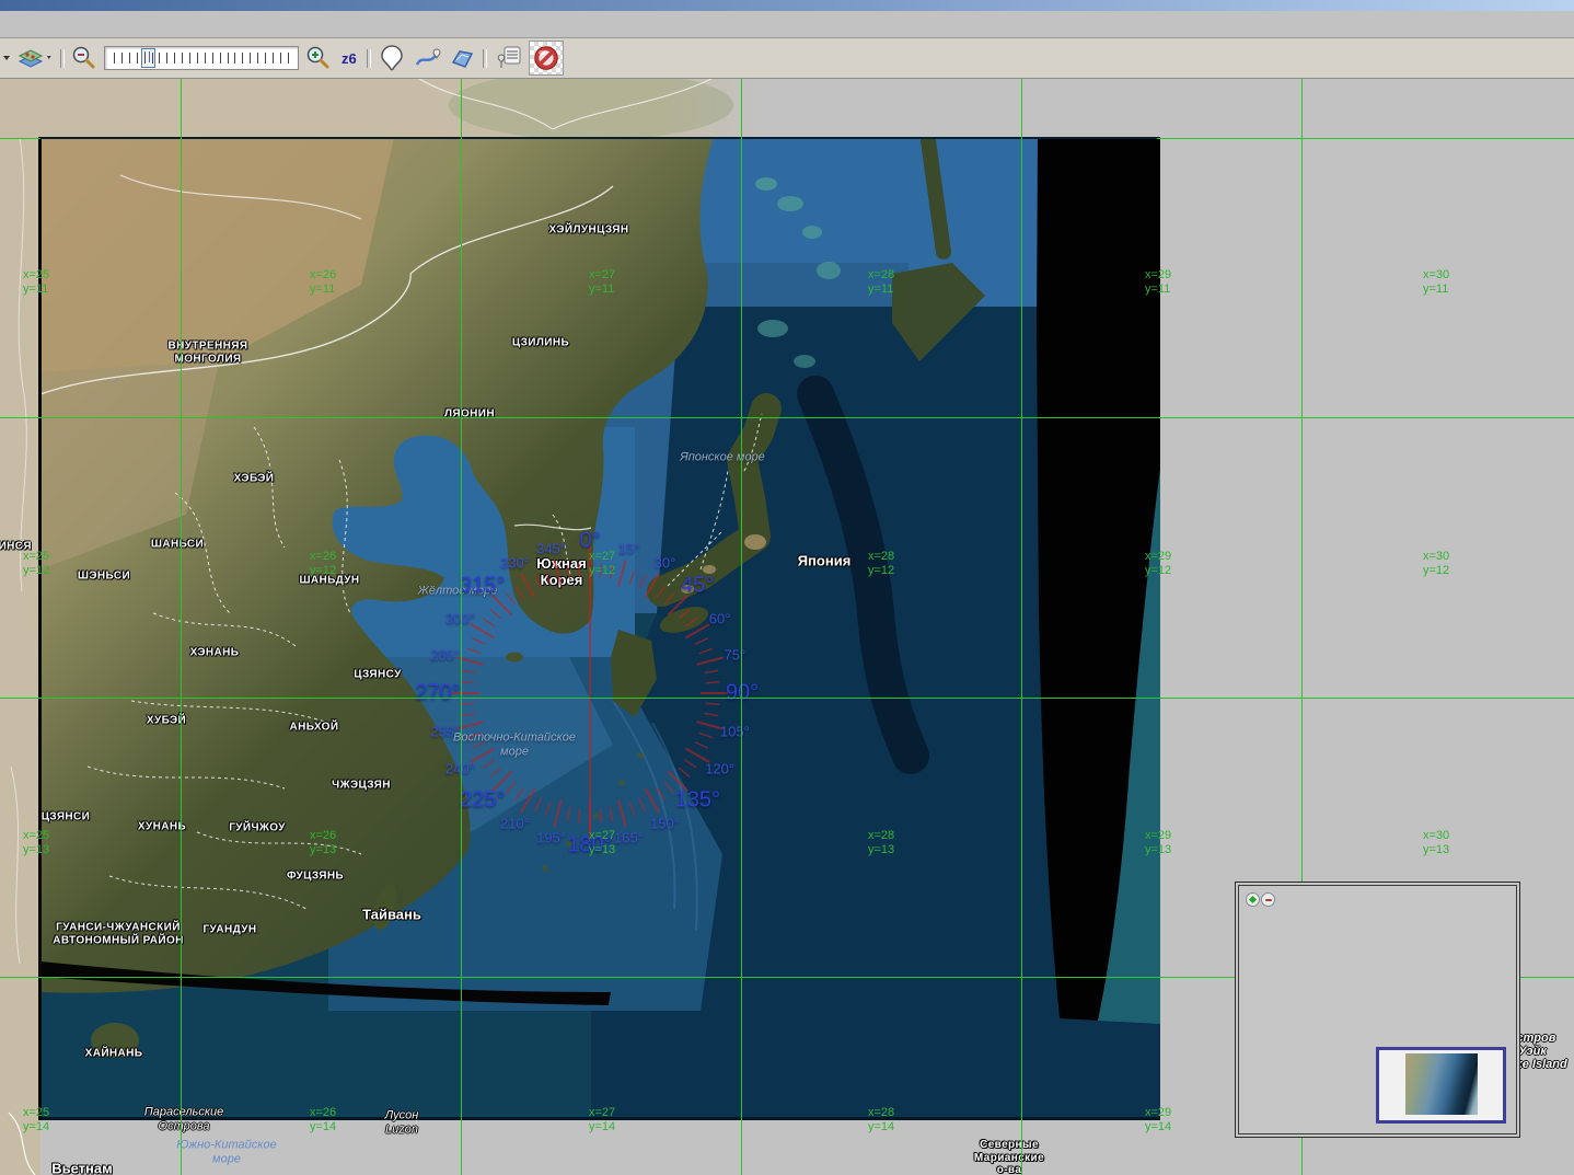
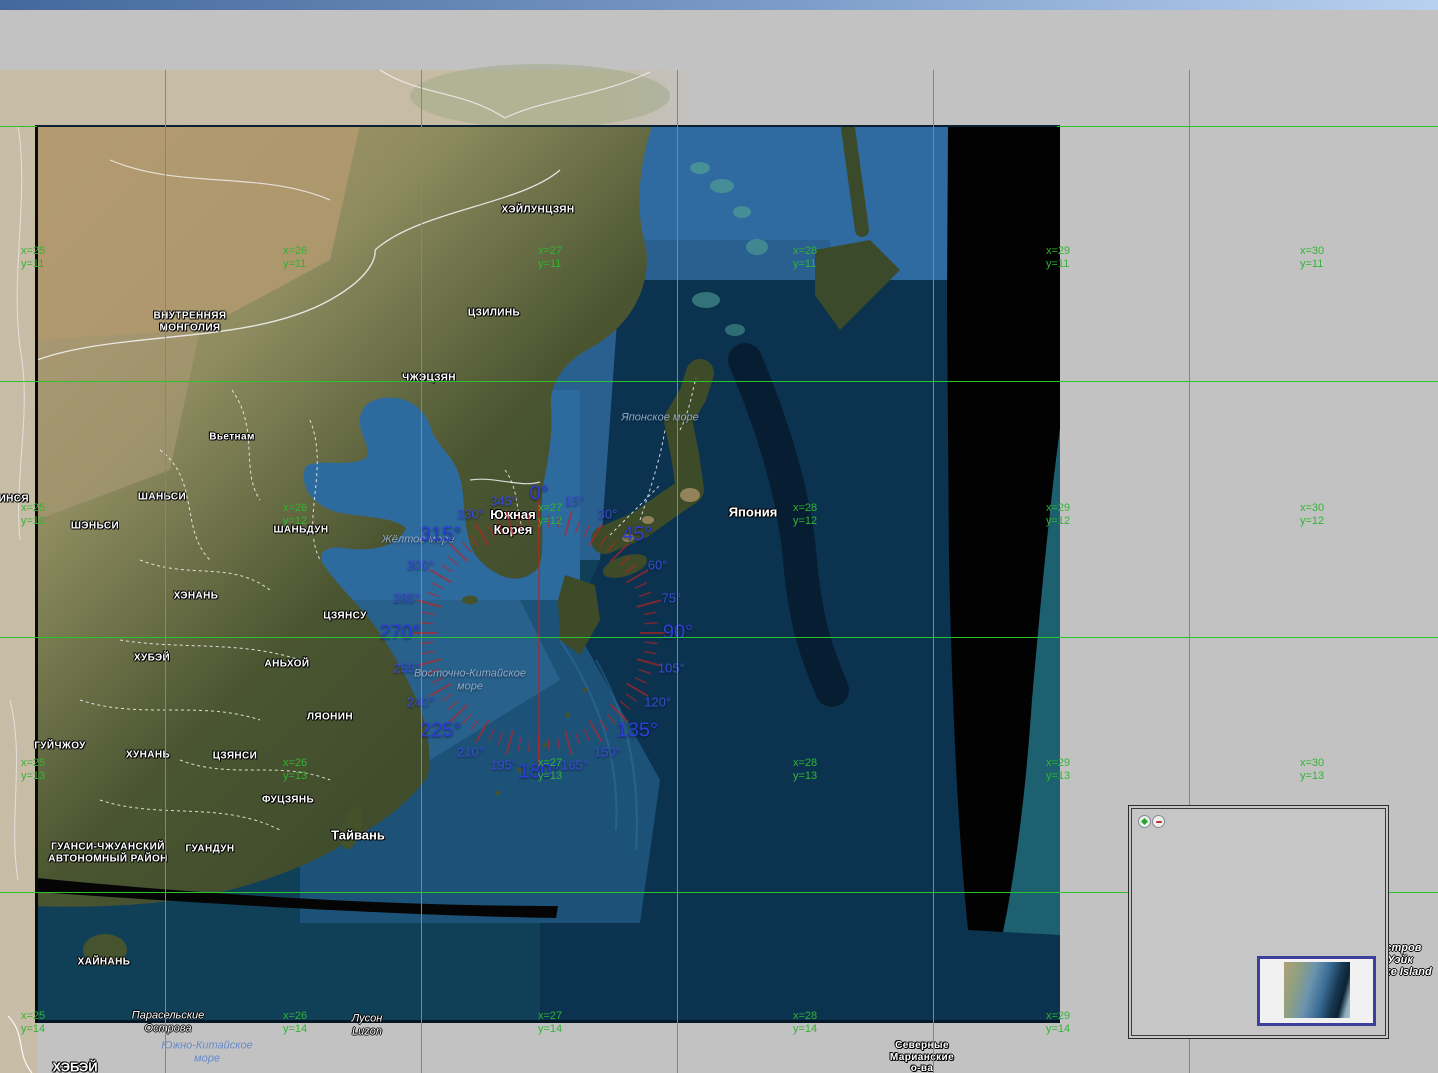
  ХЭЙЛУНЦЗЯН
  ВУТРЕННЯЯ
  МОНГОЛИЯ
  ЦЗИЛИНЬ
- ЛЯОНИН
+ ЧЖЭЦЗЯН
- ХЭБЭЙ
+ Вьетнам
  ШАНЬСИ
  ШЭНЬСИ
  ИНСЯ
  ШАНЬДУН
  ХЭНАНЬ
  ЦЗЯНСУ
  ХУБЭЙ
  АНЬХОЙ
- ЧЖЭЦЗЯН
+ ЛЯОНИН
- ЦЗЯНСИ
+ ГУЙЧЖОУ
  ХУНАНЬ
- ГУЙЧЖОУ
+ ЦЗЯНСИ
  ФУЦЗЯНЬ
  ГУАНСИ-ЧЖУАНСКИЙ
  АВТОНОМНЫЙ РАЙОН
  ГУАНДУН
  ХАЙНАНЬ
  Северные
  Марианкие
  о-ва
  Южная
  Корея
  Япония
  Тайвань
- Вьетнам
+ ХЭБЭЙ
  Японскоеоре
  Жёлтое море
  Восточно-Китайское
  море
  Южно-Китайское
  море
  Парасельские
  Острова
  Лусон
  Luzon
  Уэйк
  e Island
  0°
  15°
  30°
  45°
  60°
  75°
  90°
  105°
  120°
  135°
  150°
  165°
  180°
  195°
  210°
  225°
  240°
  255°
  270°
  285°
  300°
  315°
  330°
  345°
  x=25
  y=11
  x=25
  y=12
  x=25
  y=13
  x=25
  y=14
  x=26
  y=11
  x=26
  y=12
  x=26
  y=13
  x=26
  y=14
  x=27
  y=11
  x=27
  y=12
  x=27
  y=13
  x=27
  y=14
  x=28
  y=11
  x=28
  y=12
  x=28
  y=13
  x=28
  y=14
  x=29
  y=11
  x=29
  y=12
  x=29
  y=13
  x=29
  y=14
  x=30
  y=11
  x=30
  y=12
  x=30
  y=13
- z6
